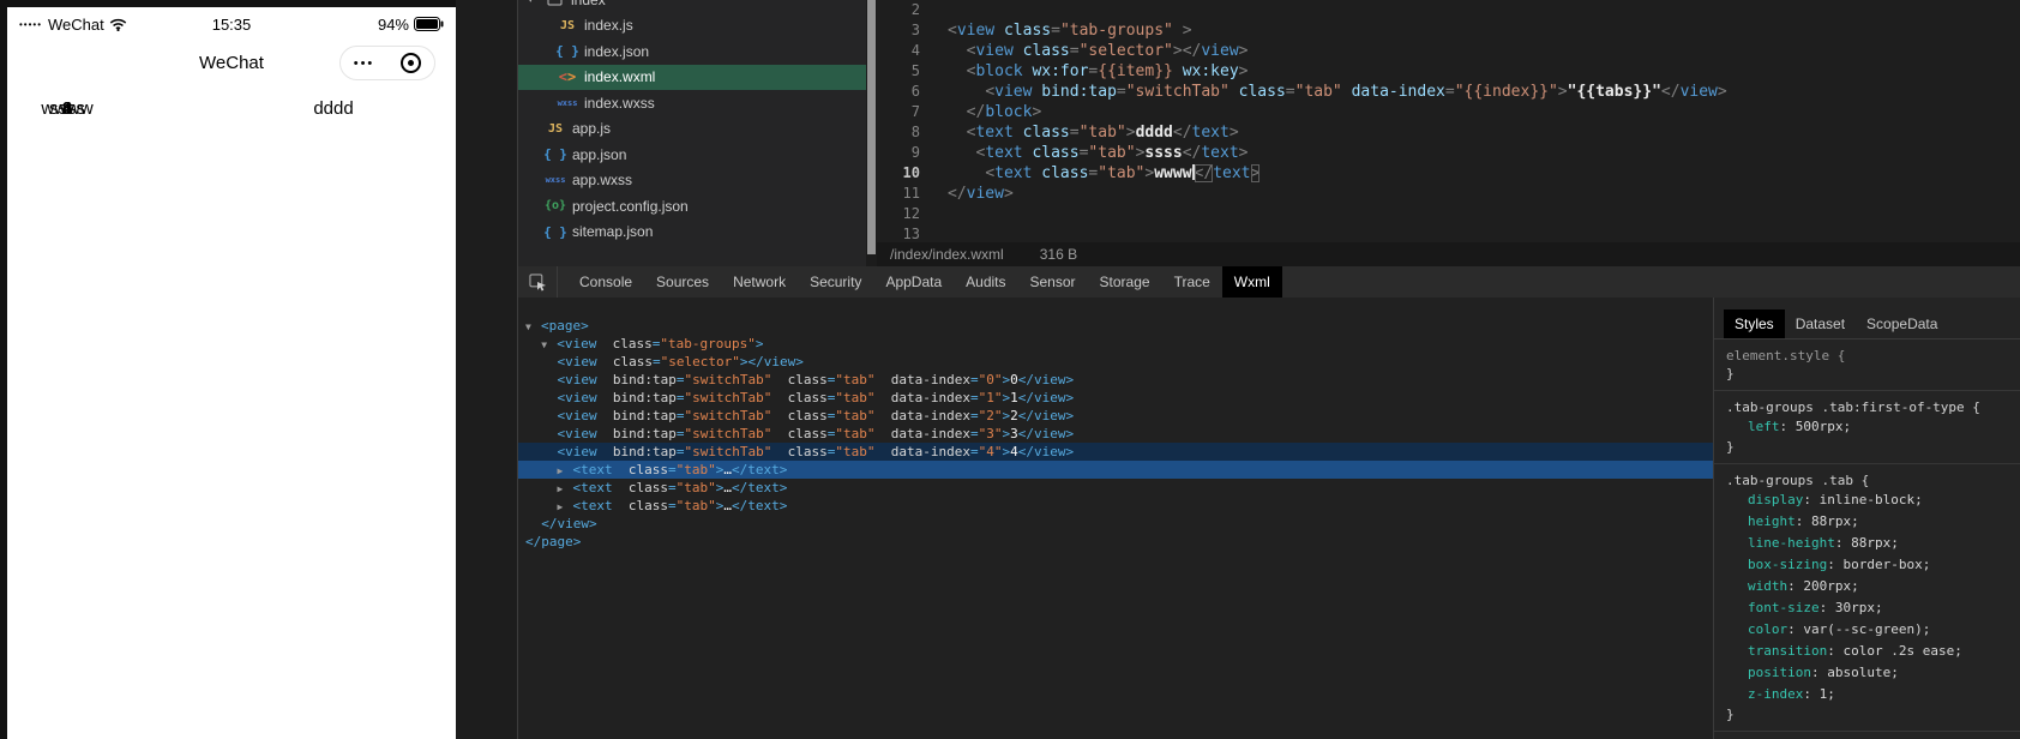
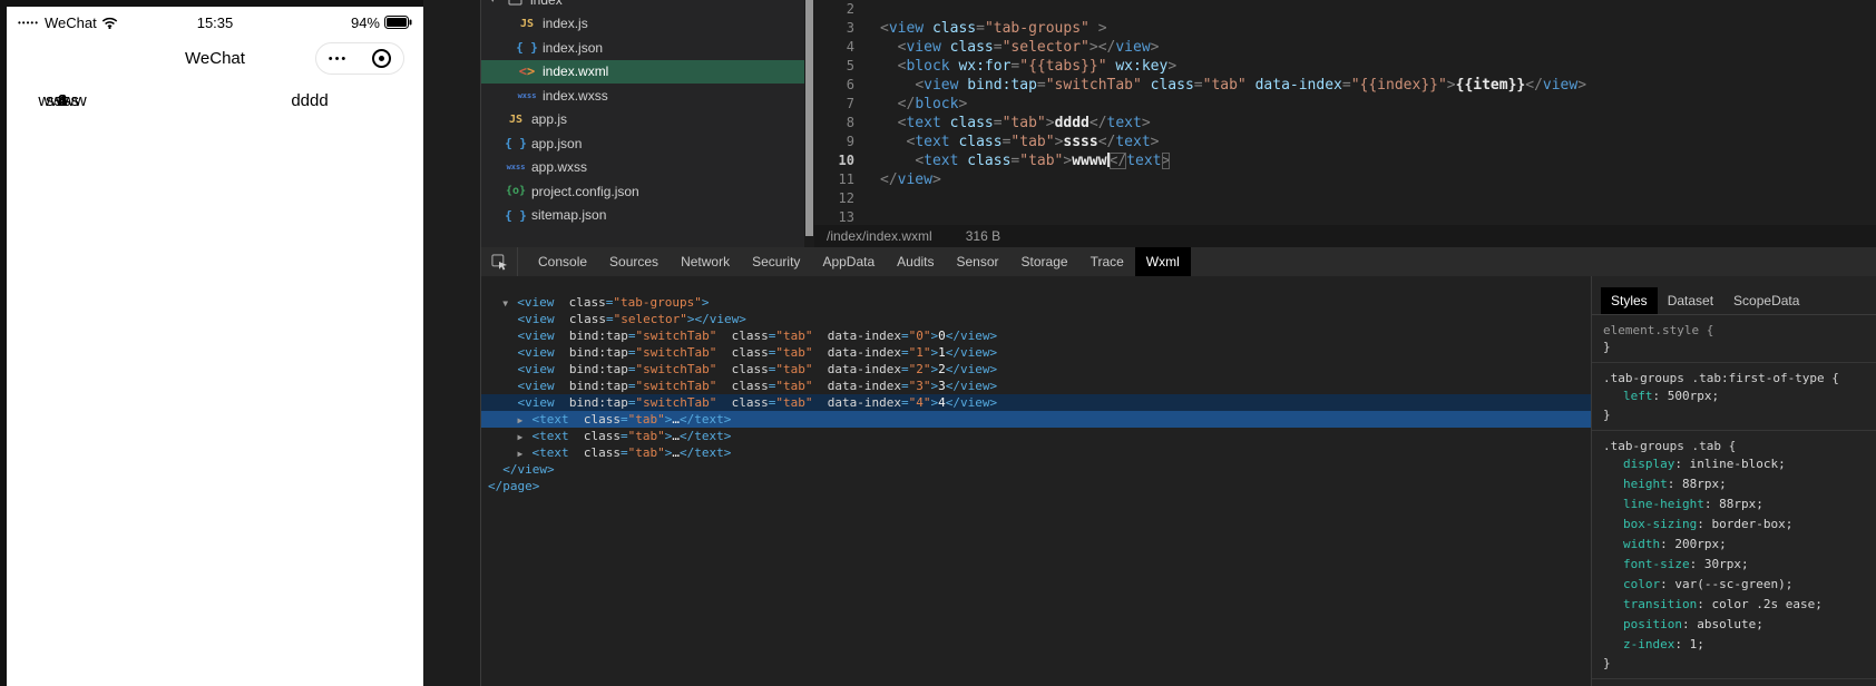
  •••••
  WeChat
  15:35
  94%
  WeChat
  •••
  0
  1
  2
  3
  4
  ssss
  wwww
  dddd
  JS
  index.js
  { }
  index.json
  <>
  index.wxml
  wxss
  index.wxss
  JS
  app.js
  { }
  app.json
  wxss
  app.wxss
  {o}
  project.config.json
  { }
  sitemap.json
  2
  3
  <view class="tab-groups" >
  4
  <view class="selector"></view>
  5
- <block wx:for={{item}} wx:key>
+ <block wx:for="{{tabs}}" wx:key>
  6
- <view bind:tap="switchTab" class="tab" data-index="{{index}}">"{{tabs}}"</view>
+ <view bind:tap="switchTab" class="tab" data-index="{{index}}">{{item}}</view>
  7
  </block>
  8
  <text class="tab">dddd</text>
  9
  <text class="tab">ssss</text>
  10
  <text class="tab">wwww </text>
  11
  </view>
  12
  13
  /index/index.wxml
  316 B
  Console
  Sources
  Network
  Security
  AppData
  Audits
  Sensor
  Storage
  Trace
  Wxml
- ▼ <page>
  ▼ <view class="tab-groups">
  <view class="selector"></view>
  <view bind:tap="switchTab" class="tab" data-index="0">0</view>
  <view bind:tap="switchTab" class="tab" data-index="1">1</view>
  <view bind:tap="switchTab" class="tab" data-index="2">2</view>
  <view bind:tap="switchTab" class="tab" data-index="3">3</view>
  <view bind:tap="switchTab" class="tab" data-index="4">4</view>
  ▶ <text class="tab">…</text>
  ▶ <text class="tab">…</text>
  ▶ <text class="tab">…</text>
  </view>
  </page>
  Styles
  Dataset
  ScopeData
  element.style {
  }
  .tab-groups .tab:first-of-type {
  left: 500rpx;
  }
  .tab-groups .tab {
  display: inline-block;
  height: 88rpx;
  line-height: 88rpx;
  box-sizing: border-box;
  width: 200rpx;
  font-size: 30rpx;
  color: var(--sc-green);
  transition: color .2s ease;
  position: absolute;
  z-index: 1;
  }
